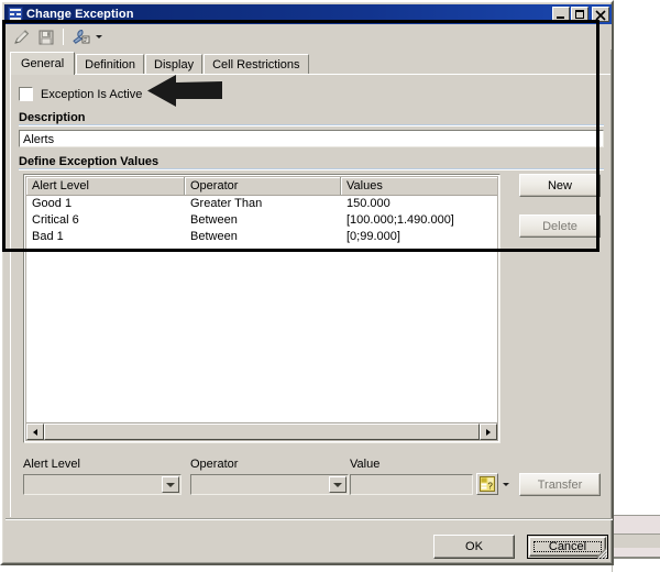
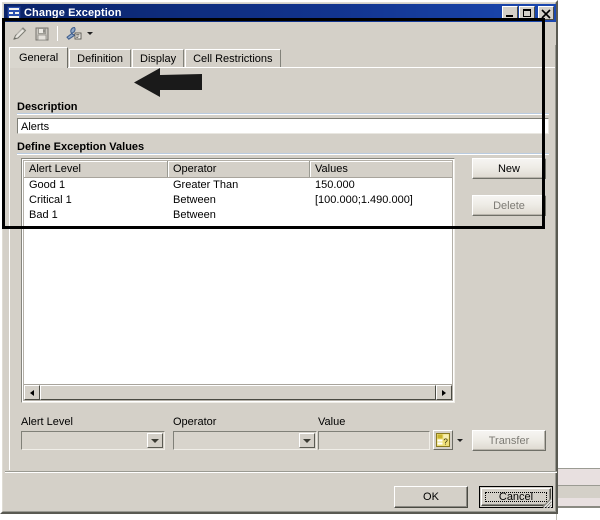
  Change Exception
  General
  Definition
  Display
  Cell Restrictions
- Exception Is Active
  Description
  Alerts
  Define Exception Values
  Alert Level
  Operator
  Values
  Good 1
  Greater Than
  150.000
- Critical 6
+ Critical 1
  Between
  [100.000;1.490.000]
  Bad 1
  Between
- [0;99.000]
  New
  Delete
  Alert Level
  Operator
  Value
  ?
  Transfer
  OK
  Cancel
